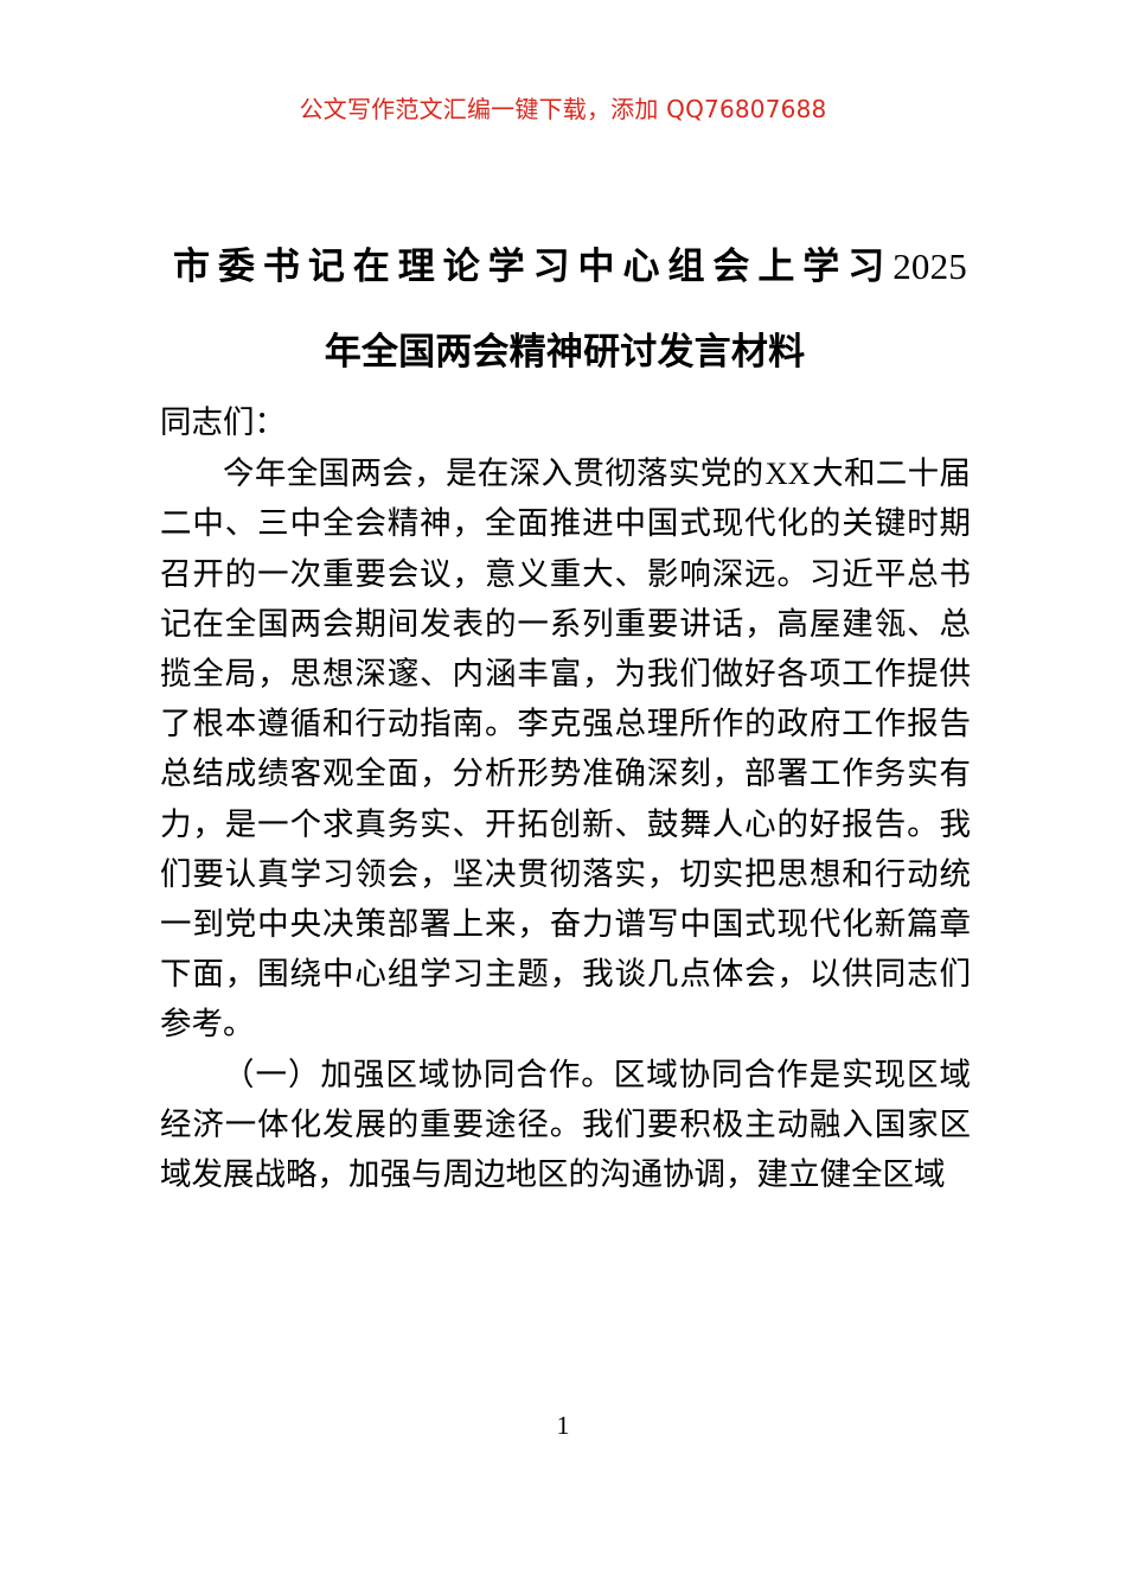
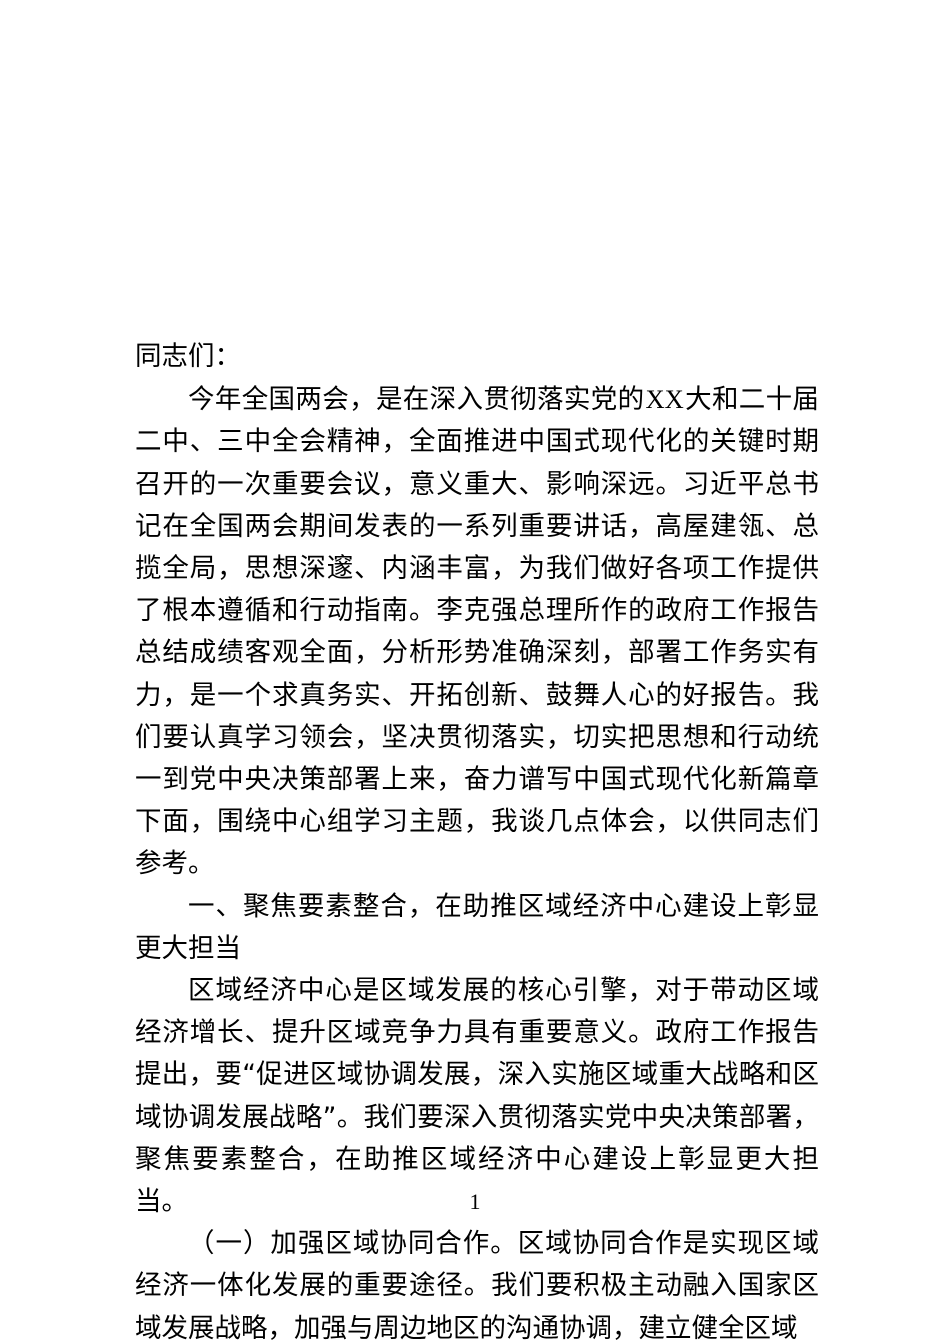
- 公文写作范文汇编一键下载，添加 QQ76807688
- 市委书记在理论学习中心组会上学习2025
- 年全国两会精神研讨发言材料
  同志们：
  今年全国两会，是在深入贯彻落实党的XX大和二十届二中、三中全会精神，全面推进中国式现代化的关键时期召开的一次重要会议，意义重大、影响深远。习近平总书记在全国两会期间发表的一系列重要讲话，高屋建瓴、总揽全局，思想深邃、内涵丰富，为我们做好各项工作提供了根本遵循和行动指南。李克强总理所作的政府工作报告总结成绩客观全面，分析形势准确深刻，部署工作务实有力，是一个求真务实、开拓创新、鼓舞人心的好报告。我们要认真学习领会，坚决贯彻落实，切实把思想和行动统一到党中央决策部署上来，奋力谱写中国式现代化新篇章下面，围绕中心组学习主题，我谈几点体会，以供同志们参考。
+ 一、聚焦要素整合，在助推区域经济中心建设上彰显更大担当
+ 区域经济中心是区域发展的核心引擎，对于带动区域经济增长、提升区域竞争力具有重要意义。政府工作报告提出，要“促进区域协调发展，深入实施区域重大战略和区域协调发展战略”。我们要深入贯彻落实党中央决策部署，聚焦要素整合，在助推区域经济中心建设上彰显更大担当。
  （一）加强区域协同合作。区域协同合作是实现区域经济一体化发展的重要途径。我们要积极主动融入国家区域发展战略，加强与周边地区的沟通协调，建立健全区域
  1
